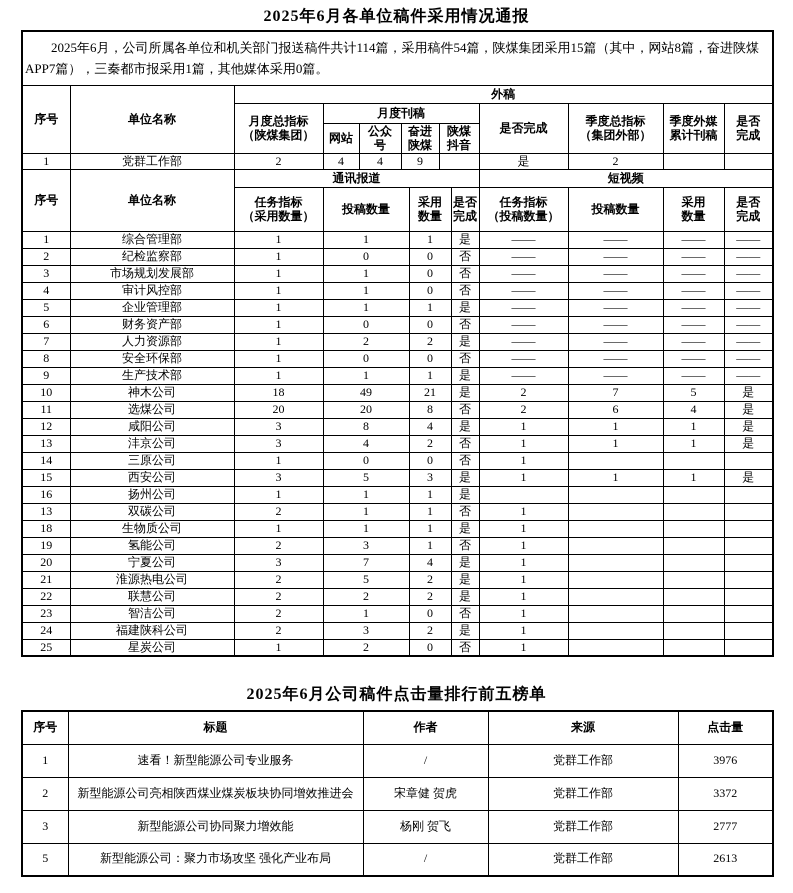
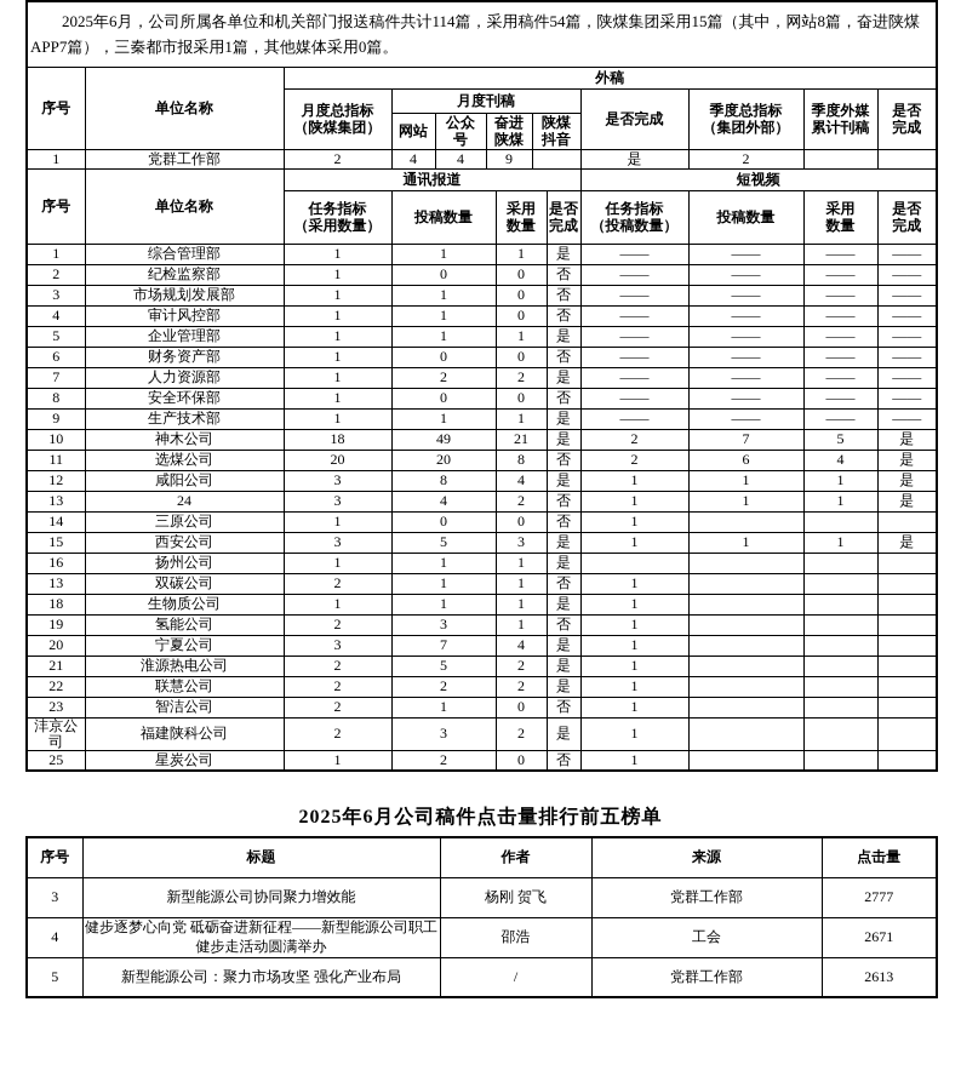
- 2025年6月各单位稿件采用情况通报
  2025年6月，公司所属各单位和机关部门报送稿件共计114篇，采用稿件54篇，陕煤集团采用15篇（其中，网站8篇，奋进陕煤APP7篇），三秦都市报采用1篇，其他媒体采用0篇。
  序号	单位名称	外稿
  月度总指标 （陕煤集团）	月度刊稿	是否完成	季度总指标 （集团外部）	季度外媒 累计刊稿	是否 完成
  网站	公众 号	奋进 陕煤	陕煤 抖音
  1	党群工作部	2	4	4	9		是	2
  序号	单位名称	通讯报道	短视频
  任务指标 （采用数量）	投稿数量	采用 数量	是否 完成	任务指标 （投稿数量）	投稿数量	采用 数量	是否 完成
  1	综合管理部	1	1	1	是	——	——	——	——
  2	纪检监察部	1	0	0	否	——	——	——	——
  3	市场规划发展部	1	1	0	否	——	——	——	——
  4	审计风控部	1	1	0	否	——	——	——	——
  5	企业管理部	1	1	1	是	——	——	——	——
  6	财务资产部	1	0	0	否	——	——	——	——
  7	人力资源部	1	2	2	是	——	——	——	——
  8	安全环保部	1	0	0	否	——	——	——	——
  9	生产技术部	1	1	1	是	——	——	——	——
  10	神木公司	18	49	21	是	2	7	5	是
  11	选煤公司	20	20	8	否	2	6	4	是
  12	咸阳公司	3	8	4	是	1	1	1	是
- 13	沣京公司	3	4	2	否	1	1	1	是
+ 13	24	3	4	2	否	1	1	1	是
  14	三原公司	1	0	0	否	1
  15	西安公司	3	5	3	是	1	1	1	是
  16	扬州公司	1	1	1	是
  13	双碳公司	2	1	1	否	1
  18	生物质公司	1	1	1	是	1
  19	氢能公司	2	3	1	否	1
  20	宁夏公司	3	7	4	是	1
  21	淮源热电公司	2	5	2	是	1
  22	联慧公司	2	2	2	是	1
  23	智洁公司	2	1	0	否	1
- 24	福建陕科公司	2	3	2	是	1
+ 沣京公司	福建陕科公司	2	3	2	是	1
  25	星炭公司	1	2	0	否	1
  2025年6月公司稿件点击量排行前五榜单
  序号	标题	作者	来源	点击量
- 1	速看！新型能源公司专业服务	/	党群工作部	3976
- 2	新型能源公司亮相陕西煤业煤炭板块协同增效推进会	宋章健 贺虎	党群工作部	3372
  3	新型能源公司协同聚力增效能	杨刚 贺飞	党群工作部	2777
+ 4	健步逐梦心向党 砥砺奋进新征程——新型能源公司职工健步走活动圆满举办	邵浩	工会	2671
  5	新型能源公司：聚力市场攻坚 强化产业布局	/	党群工作部	2613
